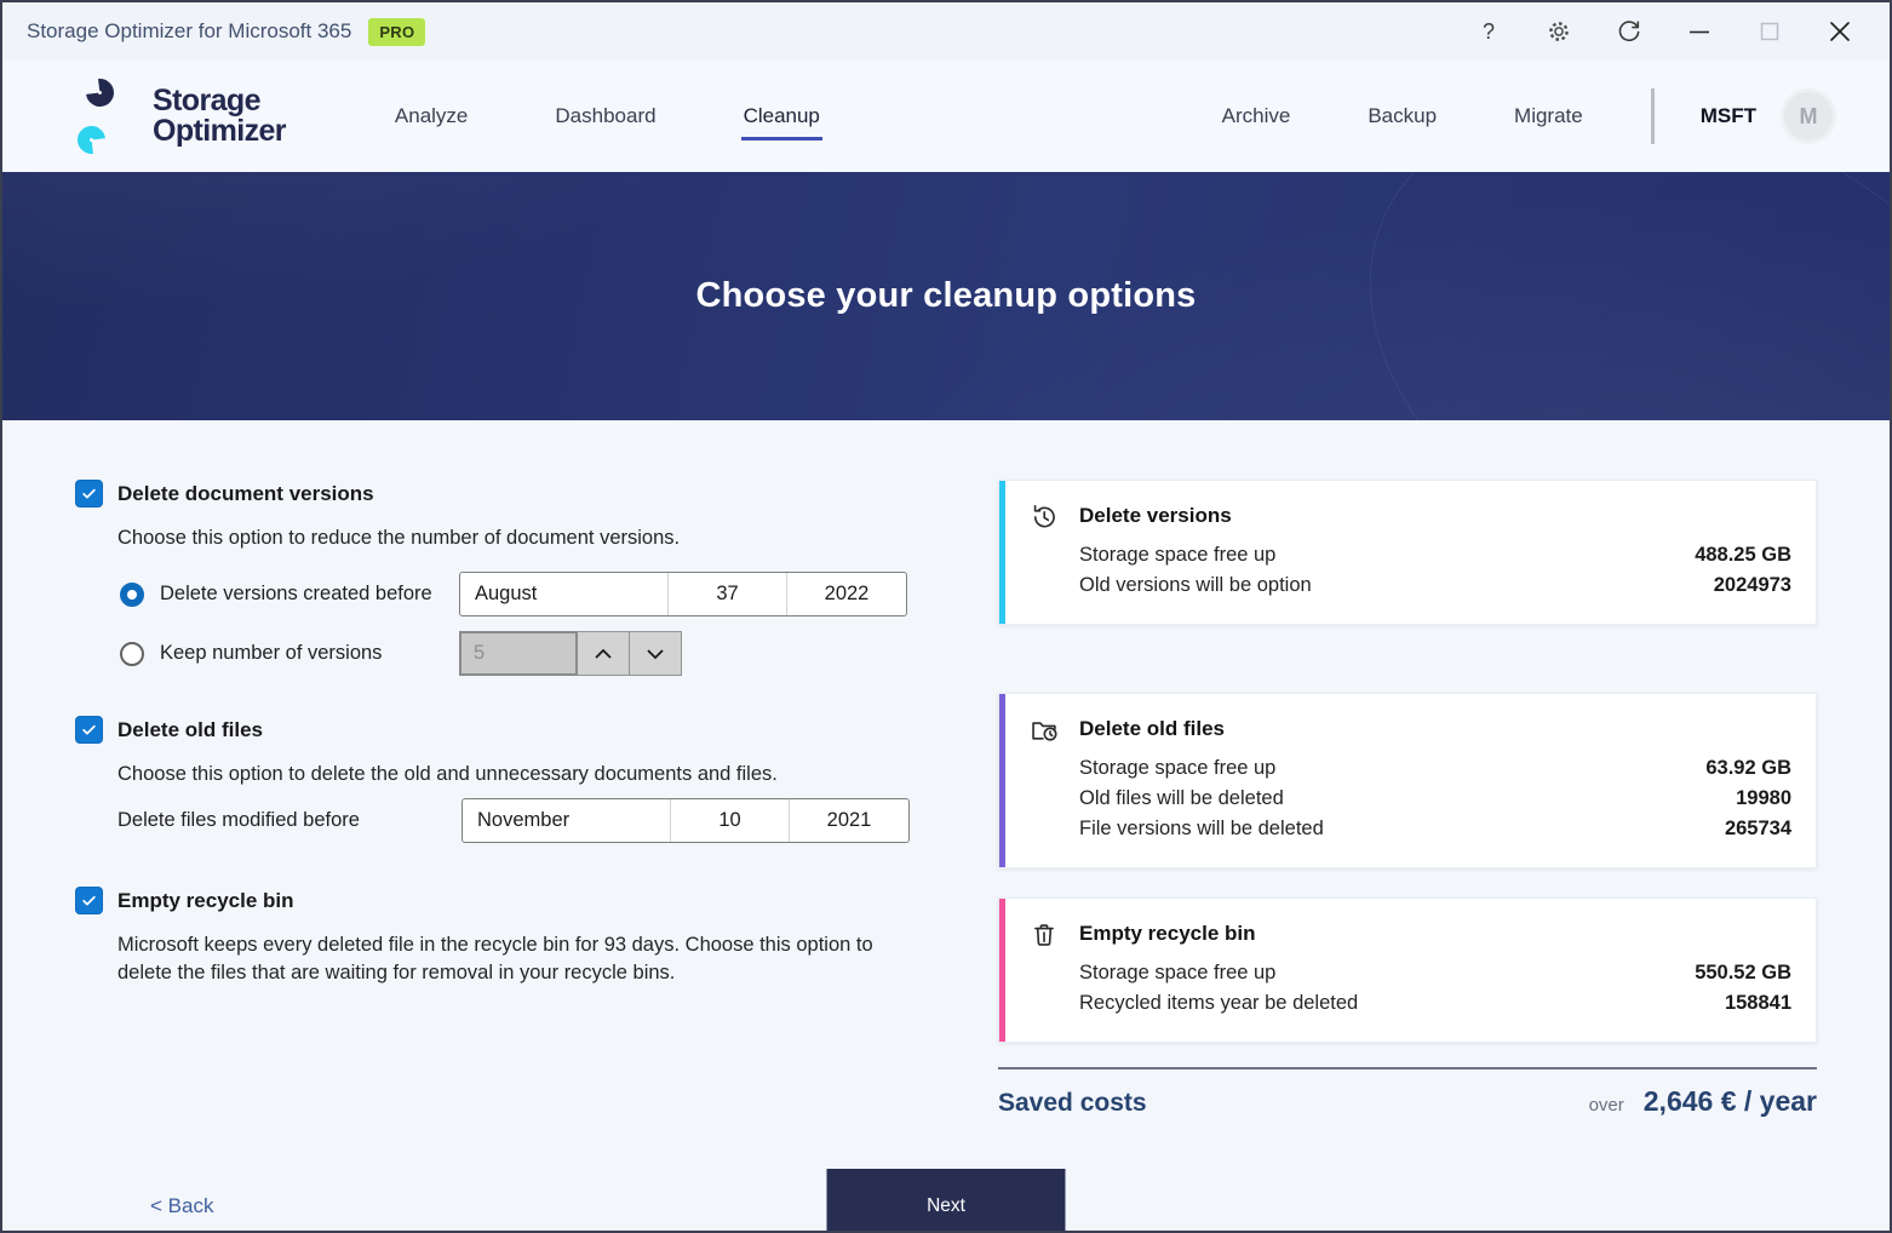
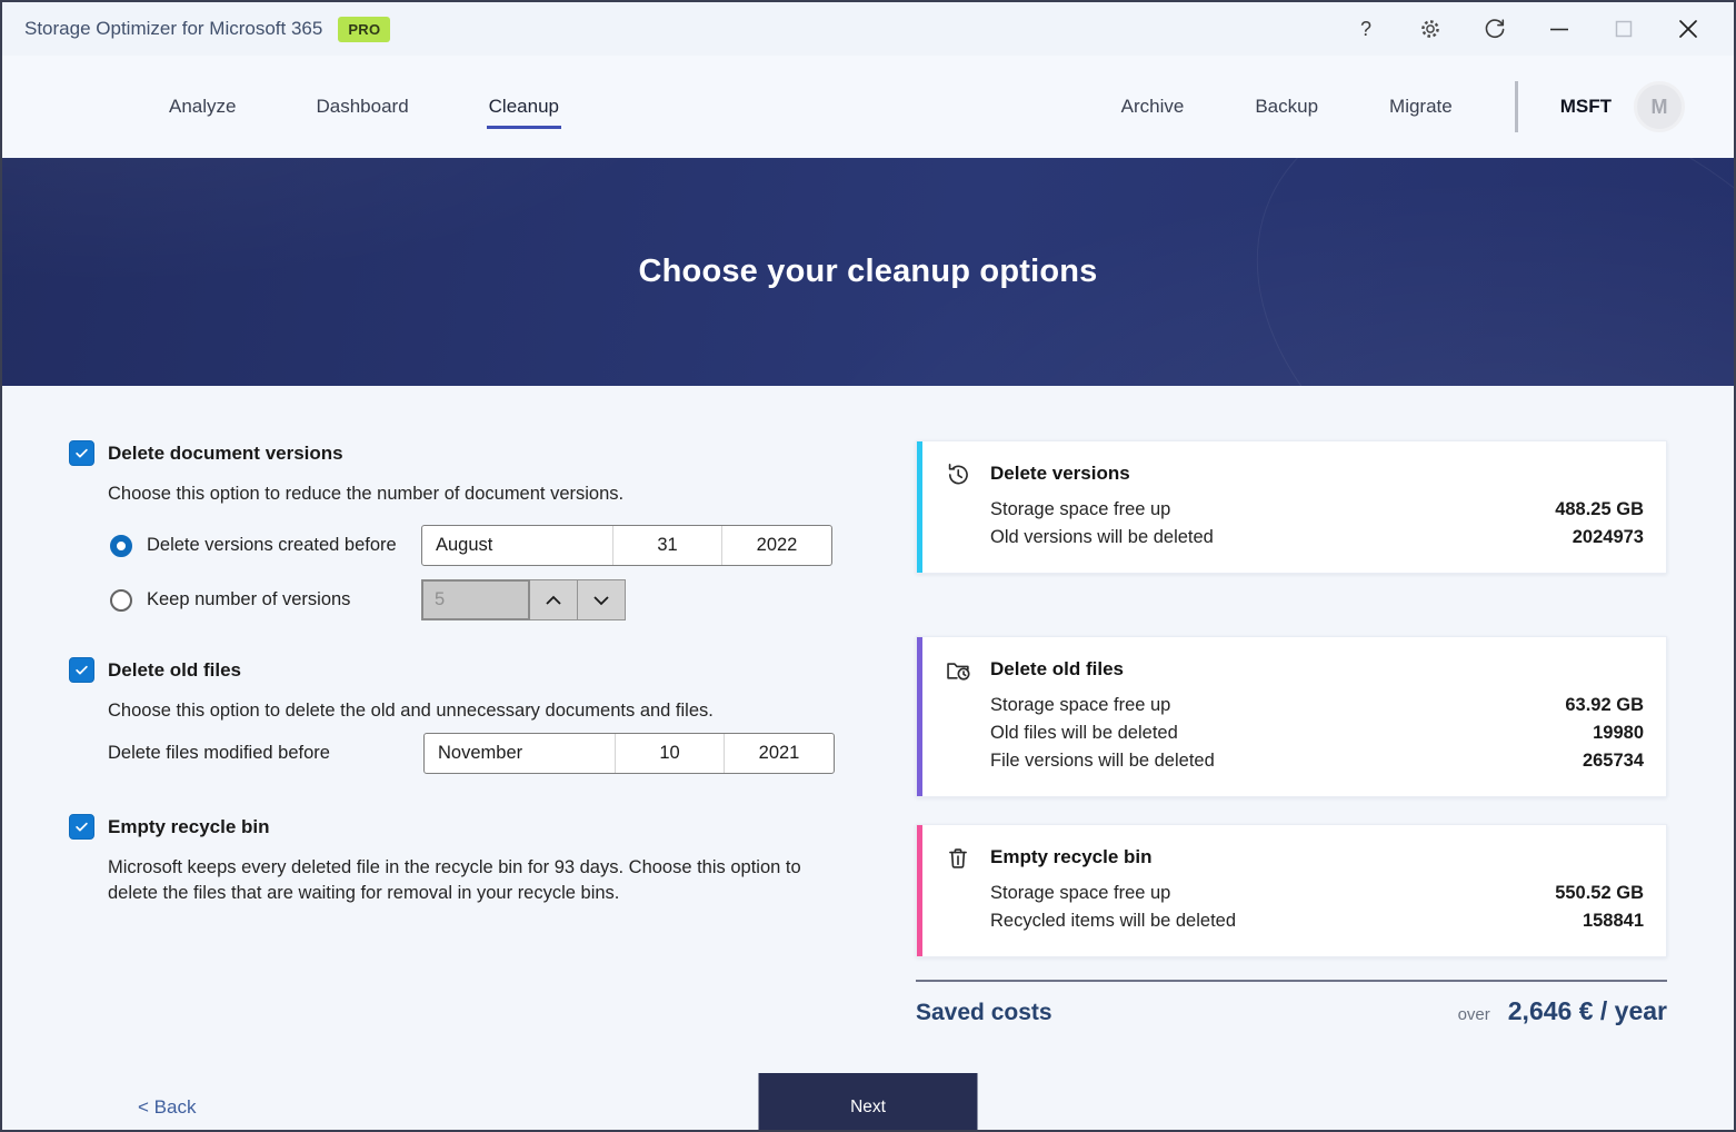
  Storage Optimizer for Microsoft 365
  PRO
  ?
- Storage
- Optimizer
  Analyze
  Dashboard
  Cleanup
  Archive
  Backup
  Migrate
  MSFT
  M
  Choose your cleanup options
  Delete document versions
  Choose this option to reduce the number of document versions.
  Delete versions created before
  August
- 37
+ 31
  2022
  Keep number of versions
  5
  Delete old files
  Choose this option to delete the old and unnecessary documents and files.
  Delete files modified before
  November
  10
  2021
  Empty recycle bin
  Microsoft keeps every deleted file in the recycle bin for 93 days. Choose this option to delete the files that are waiting for removal in your recycle bins.
  Delete versions
  Storage space free up
  488.25 GB
- Old versions will be option
+ Old versions will be deleted
  2024973
  Delete old files
  Storage space free up
  63.92 GB
  Old files will be deleted
  19980
  File versions will be deleted
  265734
  Empty recycle bin
  Storage space free up
  550.52 GB
- Recycled items year be deleted
+ Recycled items will be deleted
  158841
  Saved costs
  over
  2,646 € / year
  < Back
  Next
